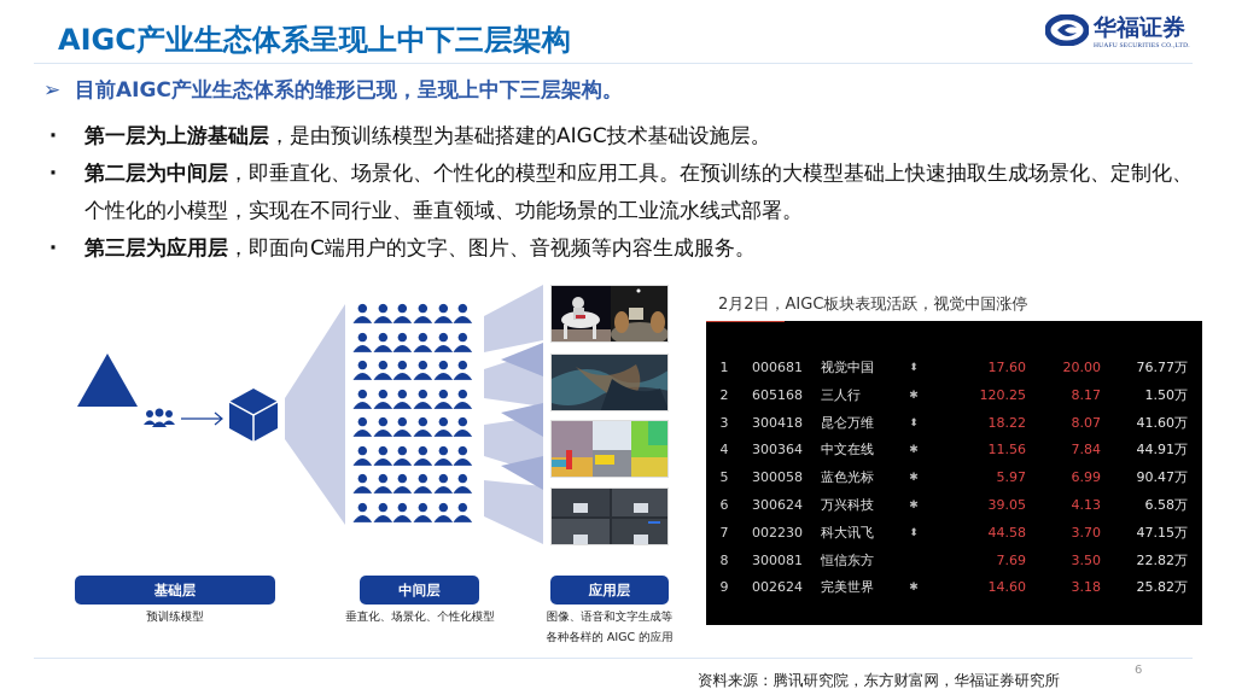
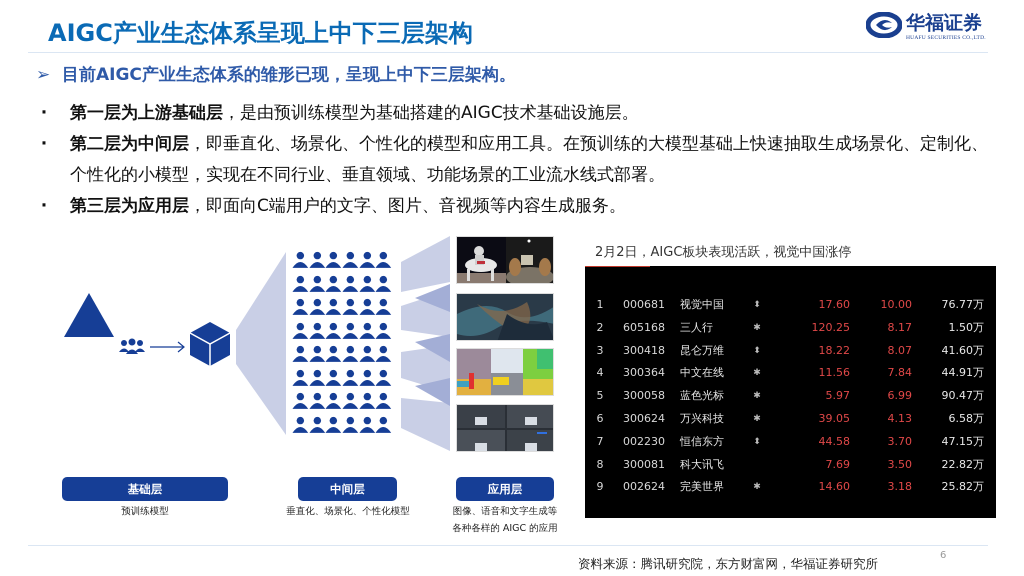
  AIGC产业生态体系呈现上中下三层架构
  华福证券
  ➢ 目前AIGC产业生态体系的雏形已现，呈现上中下三层架构。
  ·
  第一层为上游基础层，是由预训练模型为基础搭建的AIGC技术基础设施层。
  ·
  第二层为中间层，即垂直化、场景化、个性化的模型和应用工具。在预训练的大模型基础上快速抽取生成场景化、定制化、个性化的小模型，实现在不同行业、垂直领域、功能场景的工业流水线式部署。
  ·
  第三层为应用层，即面向C端用户的文字、图片、音视频等内容生成服务。
  基础层
  预训练模型
  中间层
  垂直化、场景化、个性化模型
  应用层
  图像、语音和文字生成等
  各种各样的 AIGC 的应用
  2月2日，AIGC板块表现活跃，视觉中国涨停
  1
  000681
  视觉中国
  ⬍
  17.60
- 20.00
+ 10.00
  76.77万
  2
  605168
  三人行
  ✱
  120.25
  8.17
  1.50万
  3
  300418
  昆仑万维
  ⬍
  18.22
  8.07
  41.60万
  4
  300364
  中文在线
  ✱
  11.56
  7.84
  44.91万
  5
  300058
  蓝色光标
  ✱
  5.97
  6.99
  90.47万
  6
  300624
  万兴科技
  ✱
  39.05
  4.13
  6.58万
  7
  002230
- 科大讯飞
+ 恒信东方
  ⬍
  44.58
  3.70
  47.15万
  8
  300081
- 恒信东方
+ 科大讯飞
  7.69
  3.50
  22.82万
  9
  002624
  完美世界
  ✱
  14.60
  3.18
  25.82万
  资料来源：腾讯研究院，东方财富网，华福证券研究所
  6
